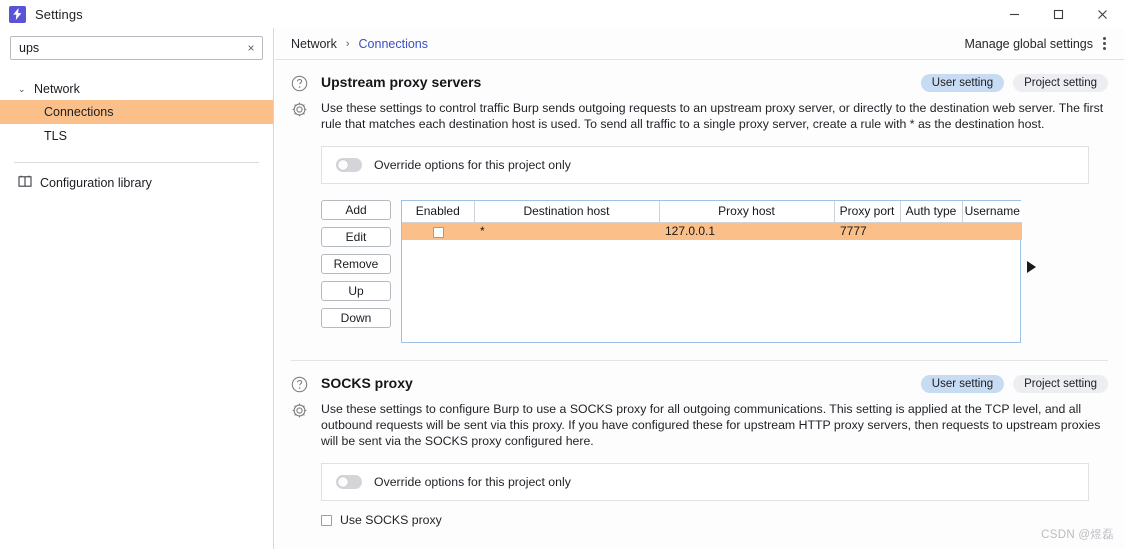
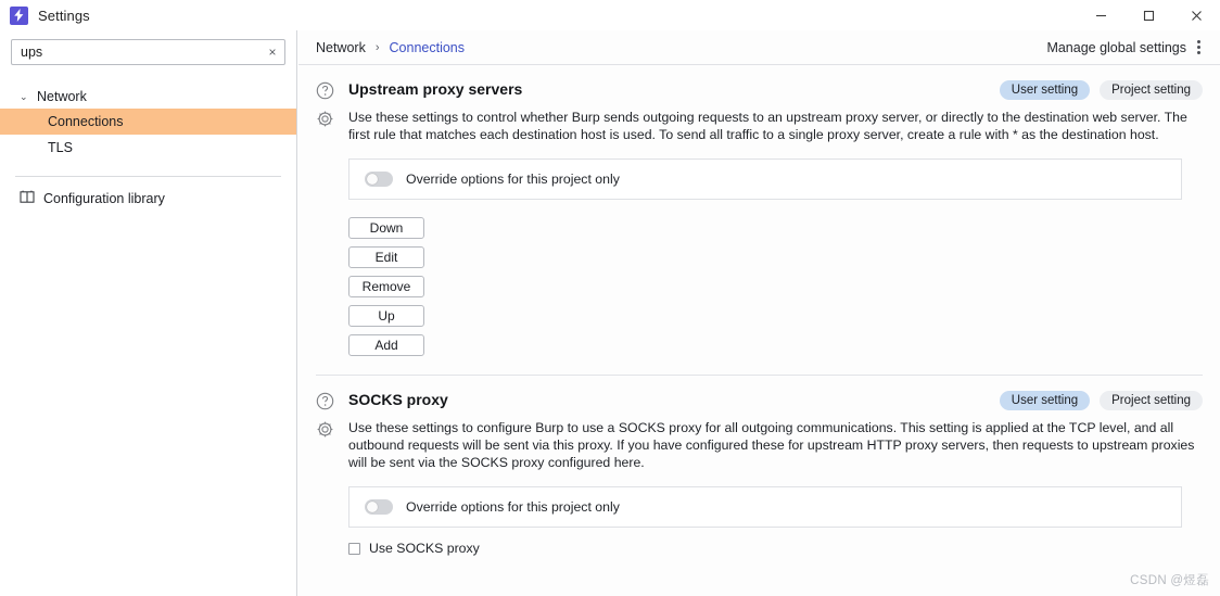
  Settings
  ups
  ×
  ⌄
  Network
  Connections
  TLS
  Configuration library
  Network
  ›
  Connections
  Manage global settings
  Upstream proxy servers
  User setting
  Project setting
- Use these settings to control traffic Burp sends outgoing requests to an upstream proxy server, or directly to the destination web server. The first rule that matches each destination host is used. To send all traffic to a single proxy server, create a rule with * as the destination host.
+ Use these settings to control whether Burp sends outgoing requests to an upstream proxy server, or directly to the destination web server. The first rule that matches each destination host is used. To send all traffic to a single proxy server, create a rule with * as the destination host.
  Override options for this project only
- Add
+ Down
  Edit
  Remove
  Up
- Down
+ Add
- Enabled	Destination host	Proxy host	Proxy port	Auth type	Username
- 	*	127.0.0.1	7777
  SOCKS proxy
  User setting
  Project setting
  Use these settings to configure Burp to use a SOCKS proxy for all outgoing communications. This setting is applied at the TCP level, and all outbound requests will be sent via this proxy. If you have configured these for upstream HTTP proxy servers, then requests to upstream proxies will be sent via the SOCKS proxy configured here.
  Override options for this project only
  Use SOCKS proxy
  CSDN @煜磊
